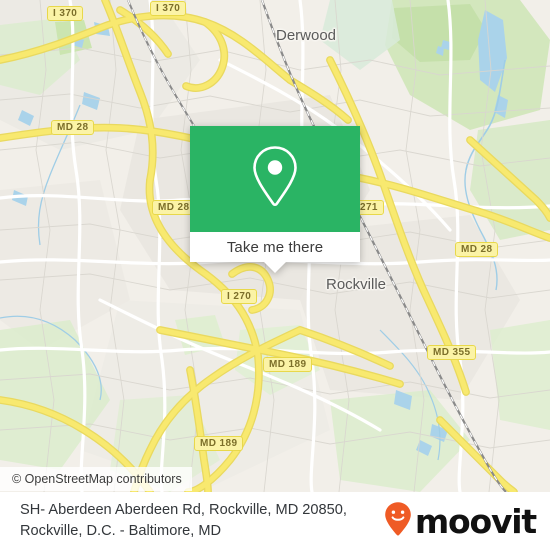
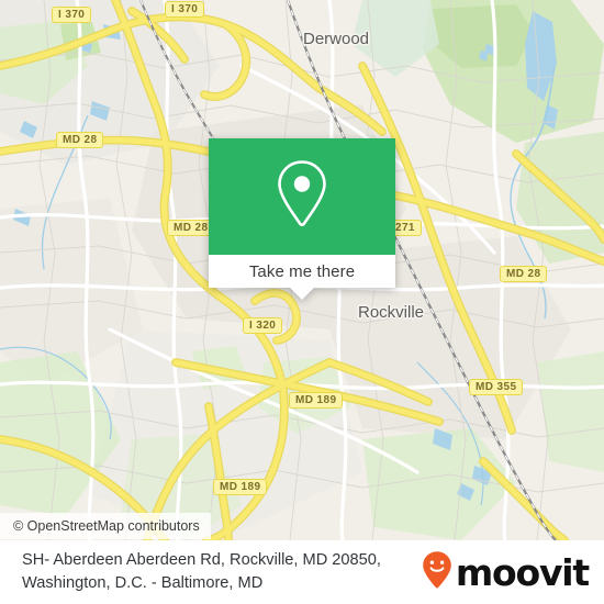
  Derwood
  Rockville
  I 370
  I 370
  MD 28
  MD 28
  271
  MD 28
- I 270
+ I 320
  MD 189
  MD 355
  MD 189
  © OpenStreetMap contributors
  Take me there
  SH- Aberdeen Aberdeen Rd, Rockville, MD 20850,
- Rockville, D.C. - Baltimore, MD
+ Washington, D.C. - Baltimore, MD
  moovit
